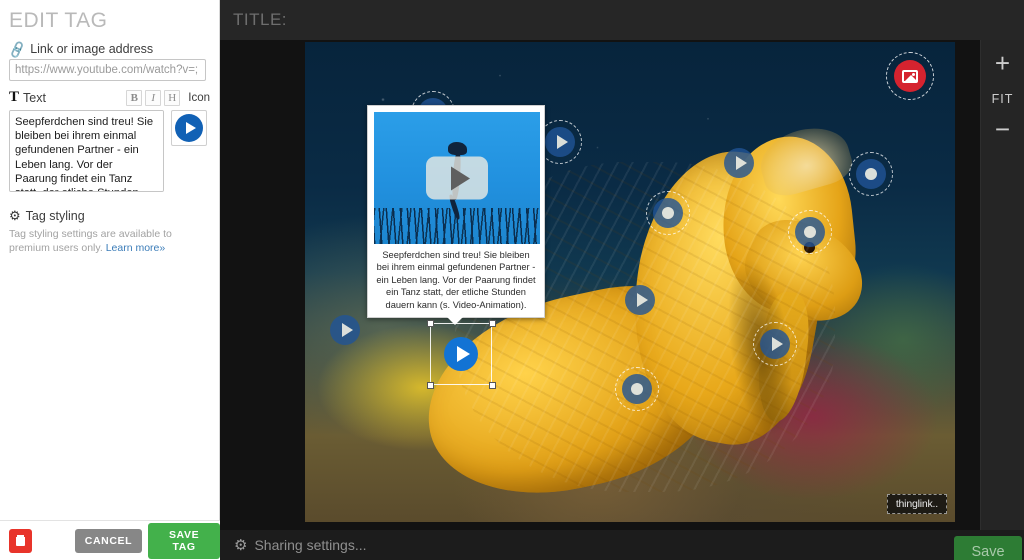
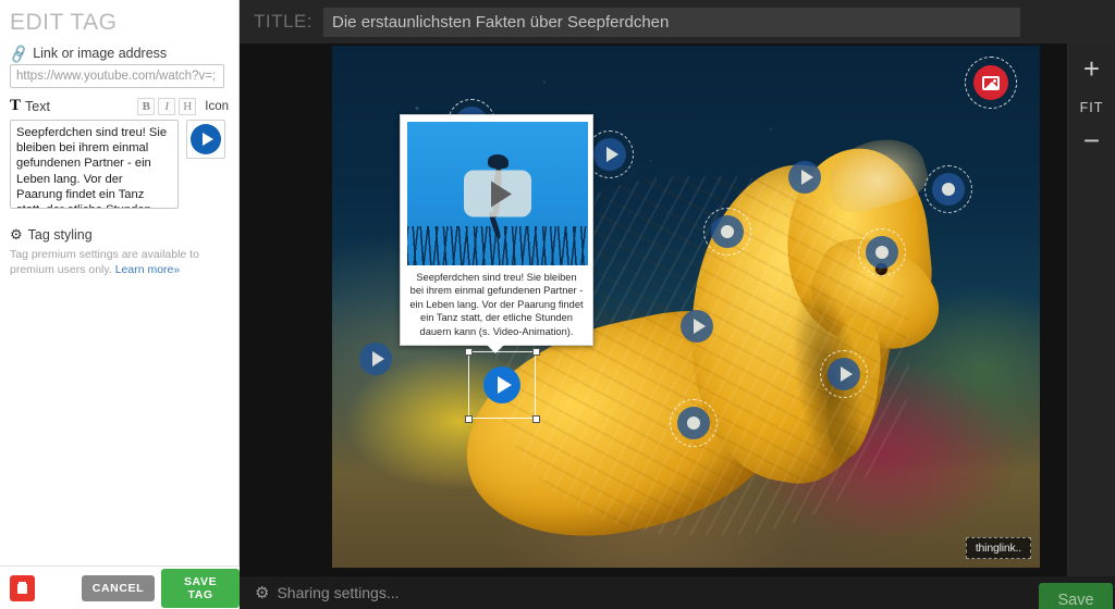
  EDIT TAG
  Link or image address
  https://www.youtube.com/watch?v=;
  T
  Text
  B
  I
  H
  Icon
  ⚙
  Tag styling
- Tag styling settings are available to premium users only. Learn more»
+ Tag premium settings are available to premium users only. Learn more»
  CANCEL
  SAVE TAG
  TITLE:
+ Die erstaunlichsten Fakten über Seepferdchen
  Seepferdchen sind treu! Sie bleiben bei ihrem einmal gefundenen Partner - ein Leben lang. Vor der Paarung findet ein Tanz statt, der etliche Stunden dauern kann (s. Video-Animation).
  thinglink..
  +
  FIT
  −
  ⚙
  Sharing settings...
  Save
